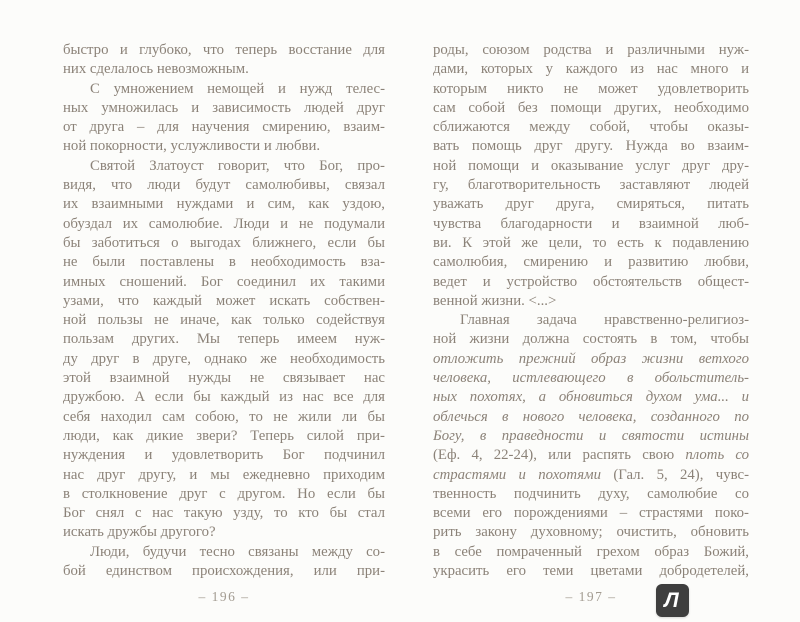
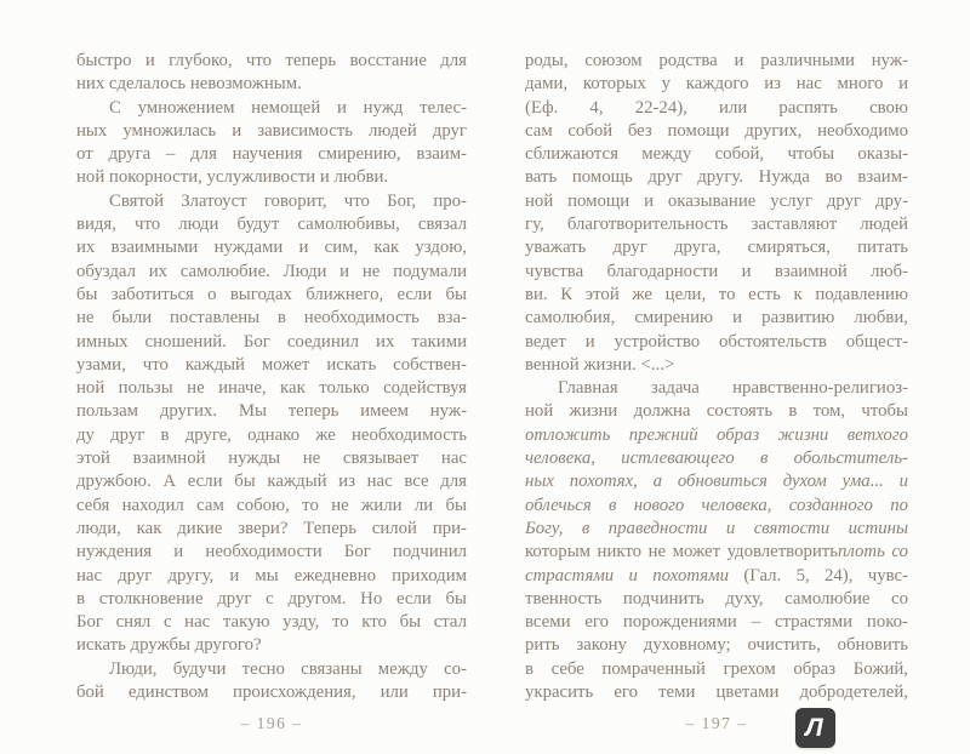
  быстро и глубоко, что теперь восстание для
  них сделалось невозможным.
  С умножением немощей и нужд телес-
  ных умножилась и зависимость людей друг
  от друга – для научения смирению, взаим-
  ной покорности, услужливости и любви.
  Святой Златоуст говорит, что Бог, про-
  видя, что люди будут самолюбивы, связал
  их взаимными нуждами и сим, как уздою,
  обуздал их самолюбие. Люди и не подумали
  бы заботиться о выгодах ближнего, если бы
  не были поставлены в необходимость вза-
  имных сношений. Бог соединил их такими
  узами, что каждый может искать собствен-
  ной пользы не иначе, как только содействуя
  пользам других. Мы теперь имеем нуж-
  ду друг в друге, однако же необходимость
  этой взаимной нужды не связывает нас
  дружбою. А если бы каждый из нас все для
  себя находил сам собою, то не жили ли бы
  люди, как дикие звери? Теперь силой при-
- нуждения и удовлетворить Бог подчинил
+ нуждения и необходимости Бог подчинил
  нас друг другу, и мы ежедневно приходим
  в столкновение друг с другом. Но если бы
  Бог снял с нас такую узду, то кто бы стал
  искать дружбы другого?
  Люди, будучи тесно связаны между со-
  бой единством происхождения, или при-
  – 196 –
  роды, союзом родства и различными нуж-
  дами, которых у каждого из нас много и
- которым никто не может удовлетворить
+ (Еф. 4, 22-24), или распять свою
  сам собой без помощи других, необходимо
  сближаются между собой, чтобы оказы-
  вать помощь друг другу. Нужда во взаим-
  ной помощи и оказывание услуг друг дру-
  гу, благотворительность заставляют людей
  уважать друг друга, смиряться, питать
  чувства благодарности и взаимной люб-
  ви. К этой же цели, то есть к подавлению
  самолюбия, смирению и развитию любви,
  ведет и устройство обстоятельств общест-
  венной жизни. <...>
  Главная задача нравственно-религиоз-
  ной жизни должна состоять в том, чтобы
  отложить прежний образ жизни ветхого
  человека, истлевающего в обольститель-
  ных похотях, а обновиться духом ума... и
  облечься в нового человека, созданного по
  Богу, в праведности и святости истины
- (Еф. 4, 22-24), или распять свою плоть со
+ которым никто не может удовлетворитьплоть со
  страстями и похотями (Гал. 5, 24), чувс-
  твенность подчинить духу, самолюбие со
  всеми его порождениями – страстями поко-
  рить закону духовному; очистить, обновить
  в себе помраченный грехом образ Божий,
  украсить его теми цветами добродетелей,
  – 197 –
  Л
